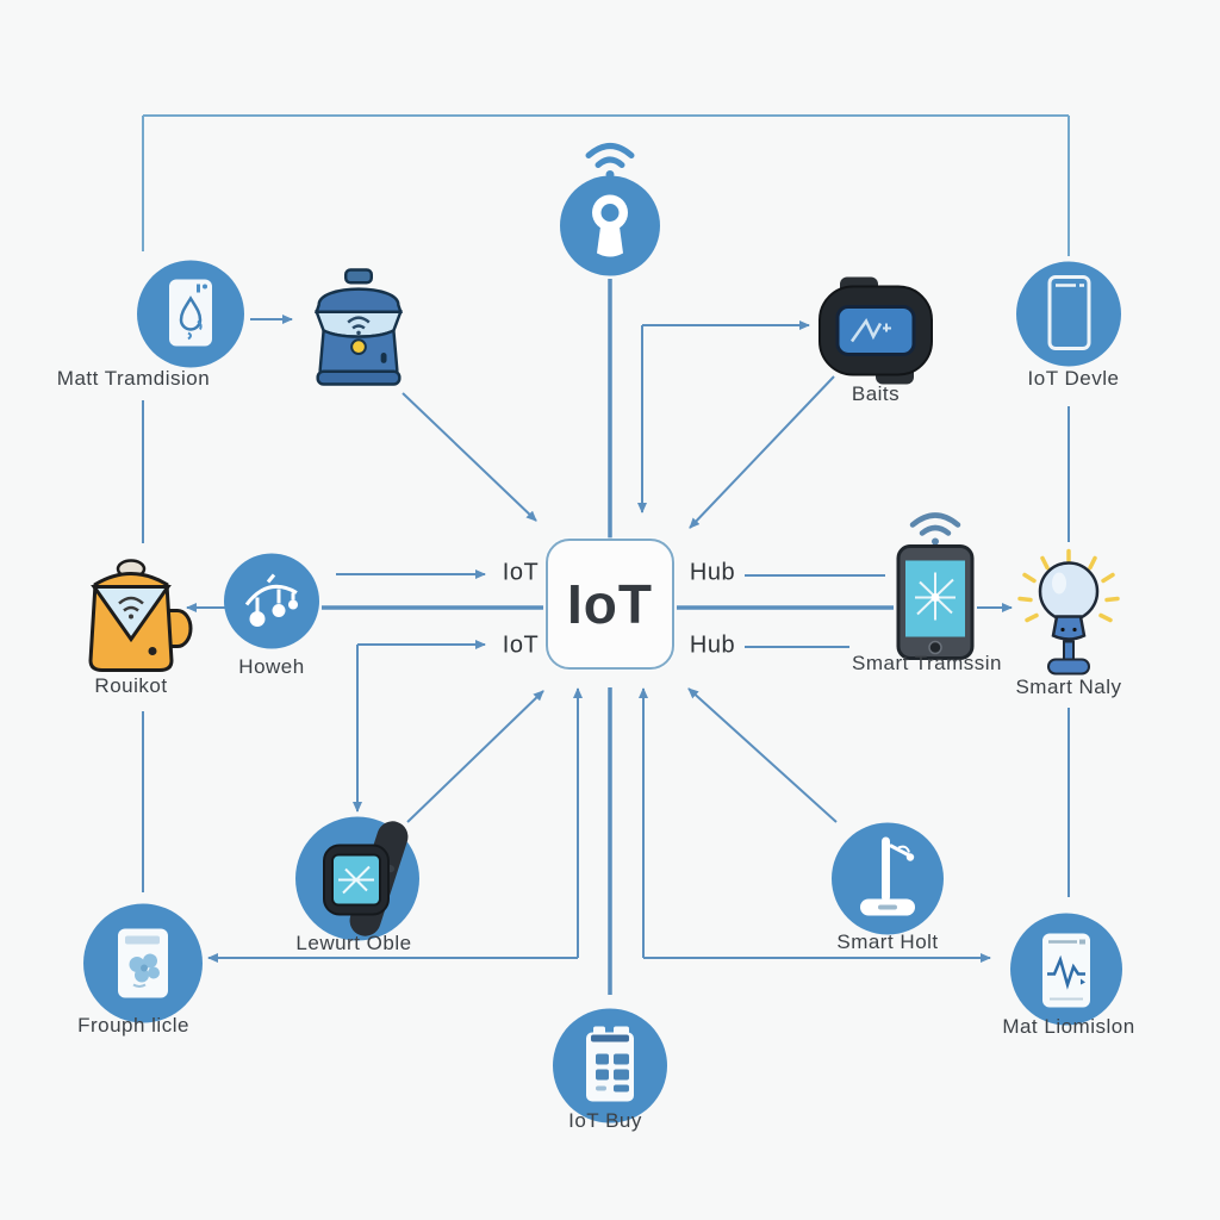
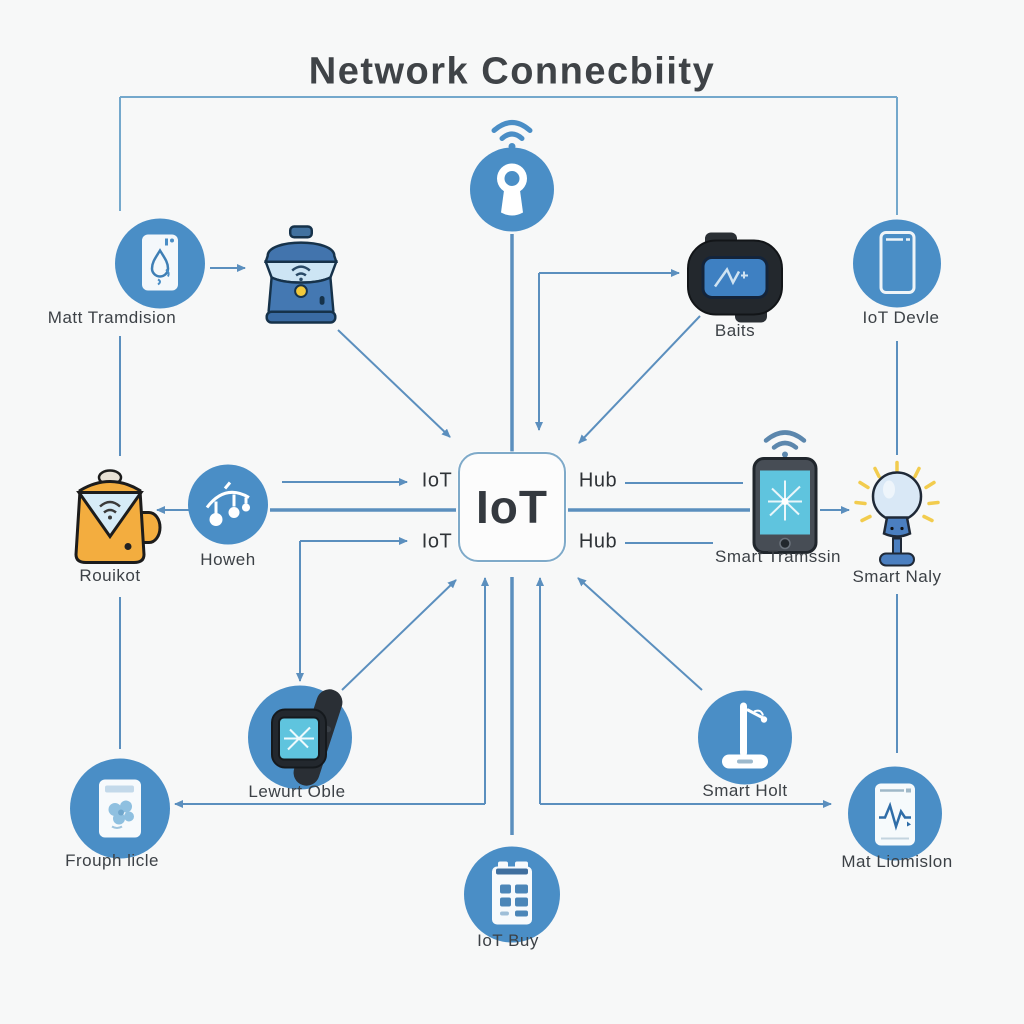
+ Network Connecbiity
  IoT
  IoT
  IoT
  Hub
  Hub
  Matt Tramdision
  Baits
  IoT Devle
  Rouikot
  Howeh
  Smart Tramssin
  Smart Naly
  Lewurt Oble
  Frouph licle
  Smart Holt
  Mat Liomislon
  IoT Buy
